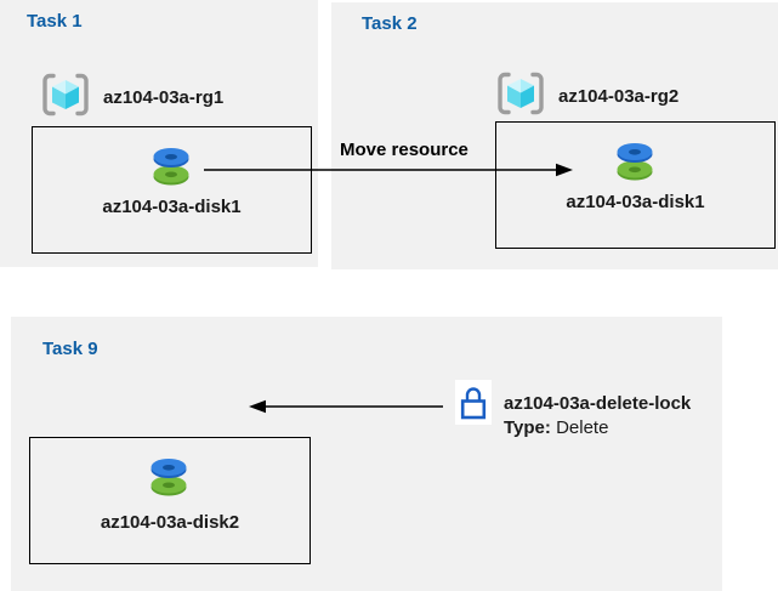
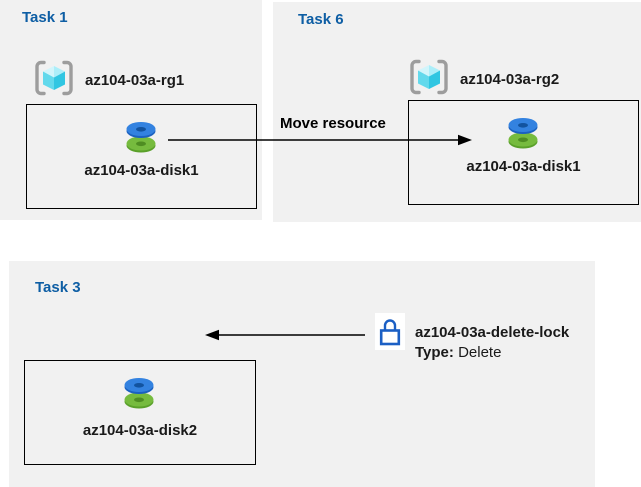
  Task 1
  az104-03a-rg1
  az104-03a-disk1
- Task 2
+ Task 6
  az104-03a-rg2
  az104-03a-disk1
  Move resource
- Task 9
+ Task 3
  az104-03a-disk2
  az104-03a-delete-lock
  Type: Delete
